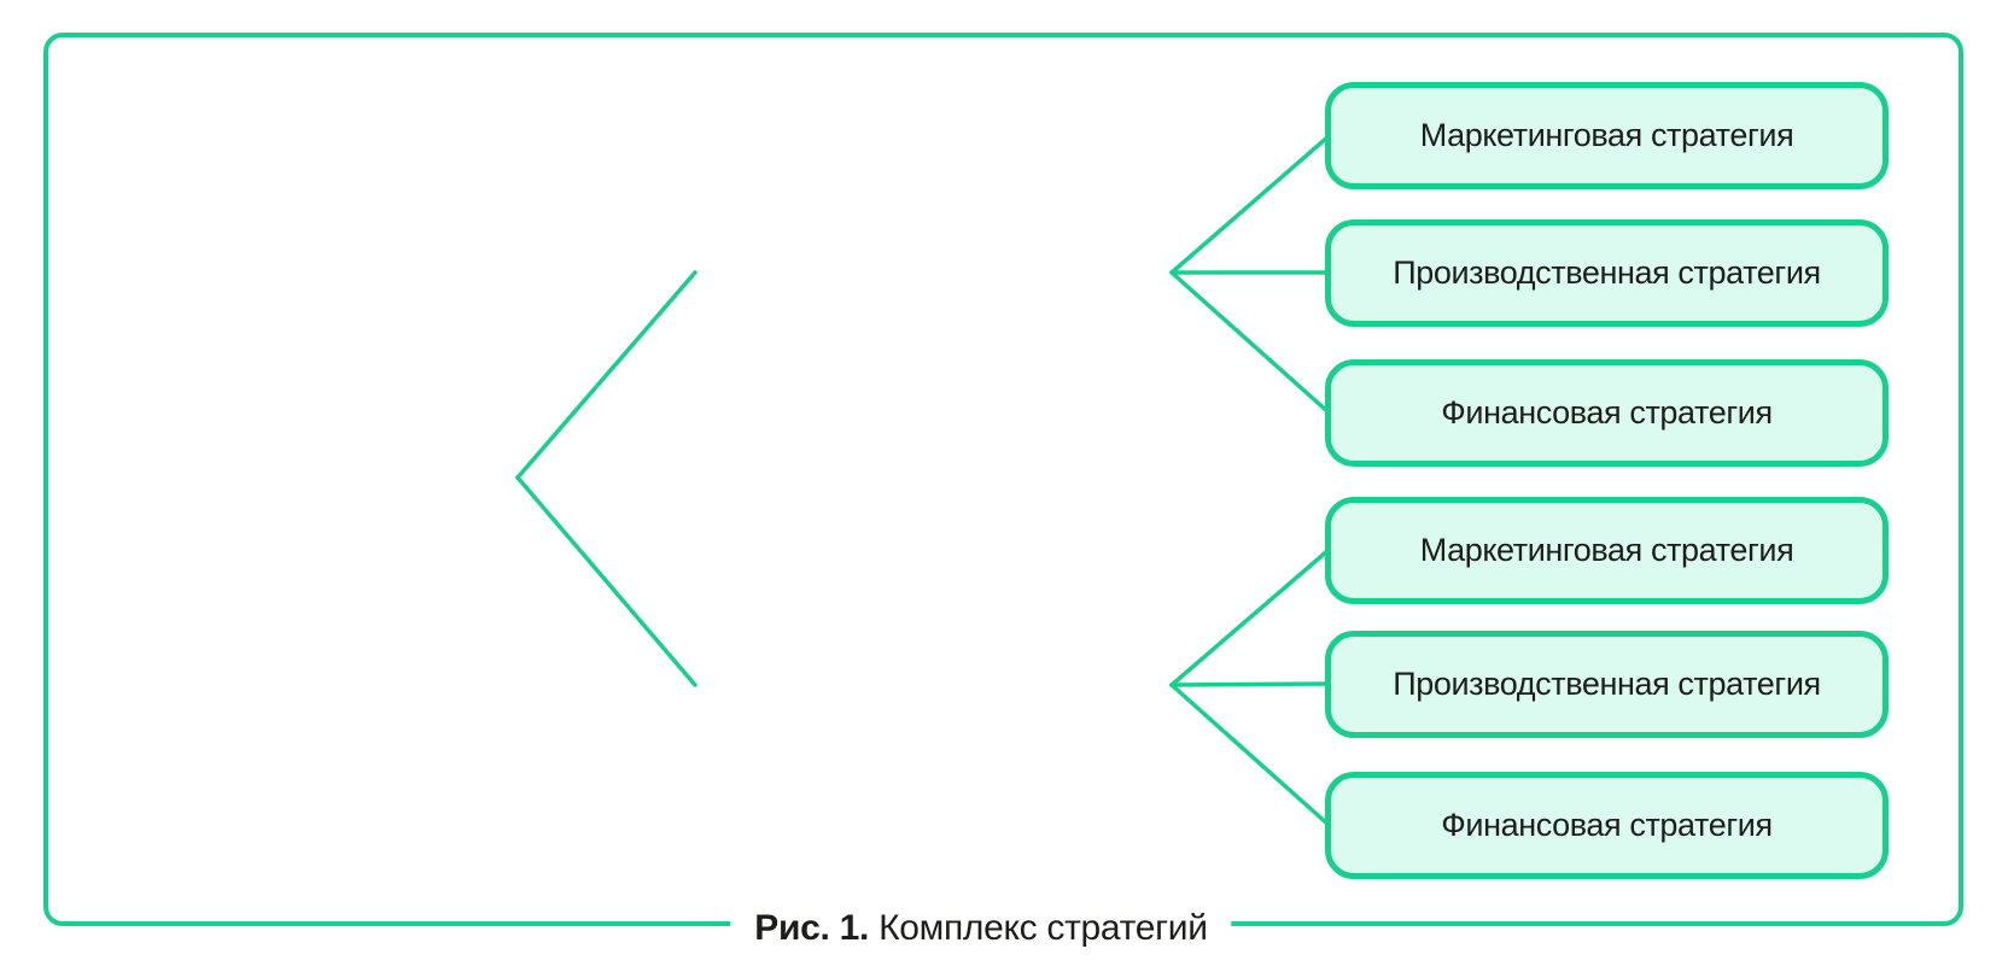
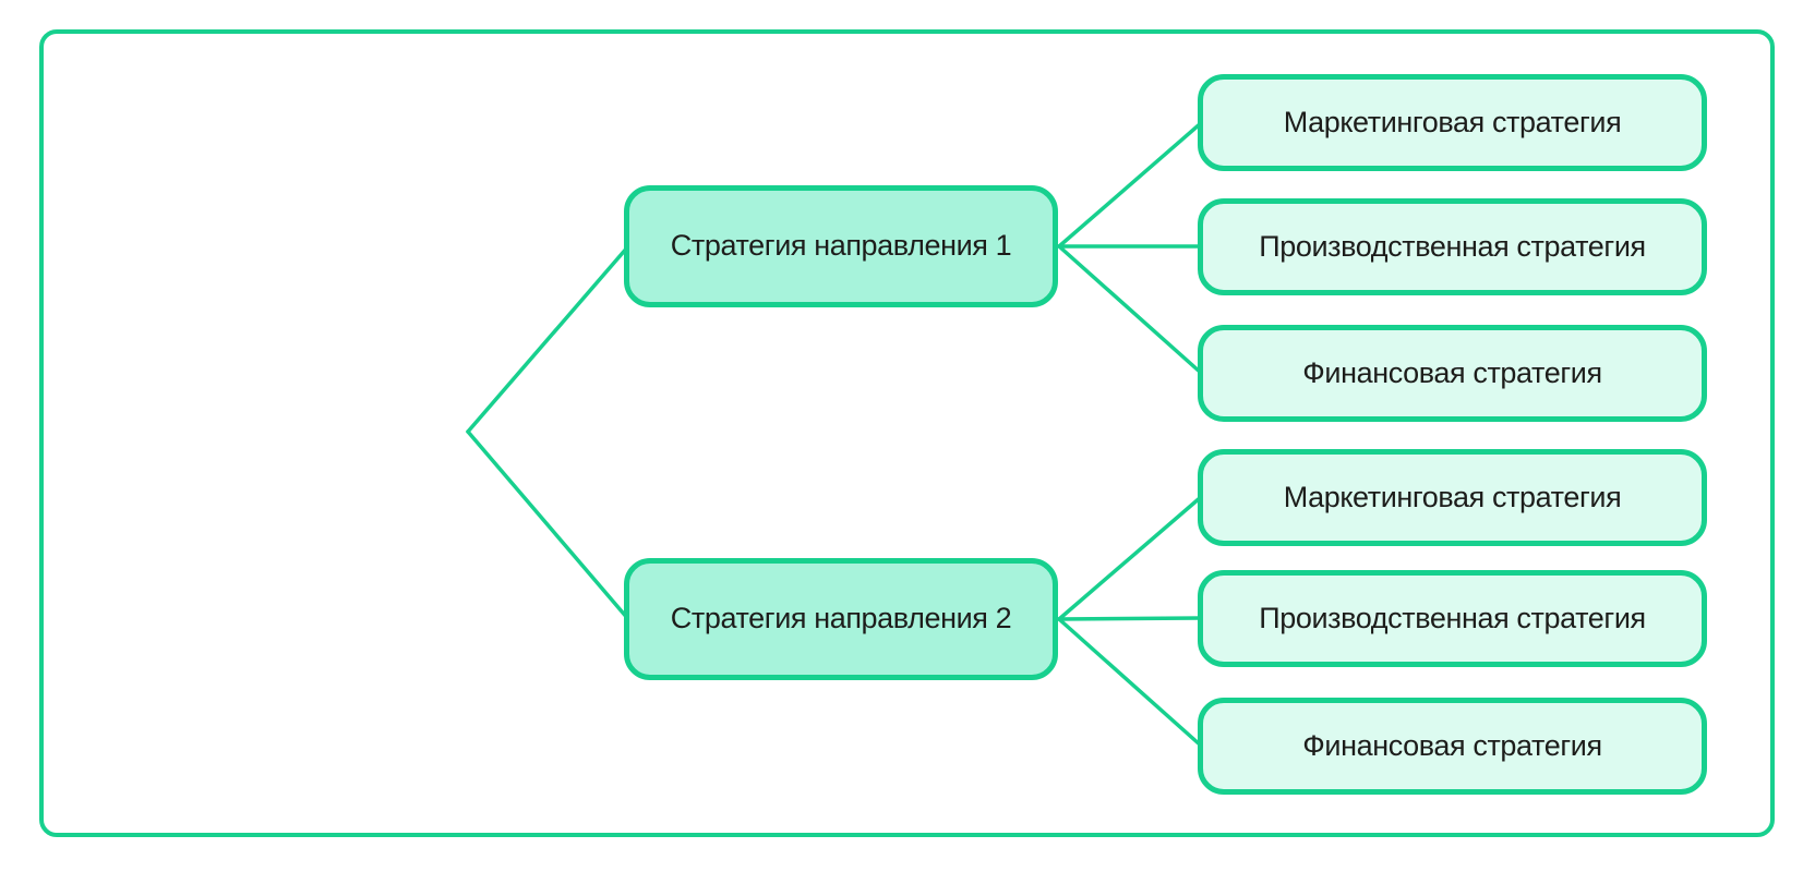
+ Стратегия направления 1
+ Стратегия направления 2
  Маркетинговая стратегия
  Производственная стратегия
  Финансовая стратегия
  Маркетинговая стратегия
  Производственная стратегия
  Финансовая стратегия
- Рис. 1. Комплекс стратегий
